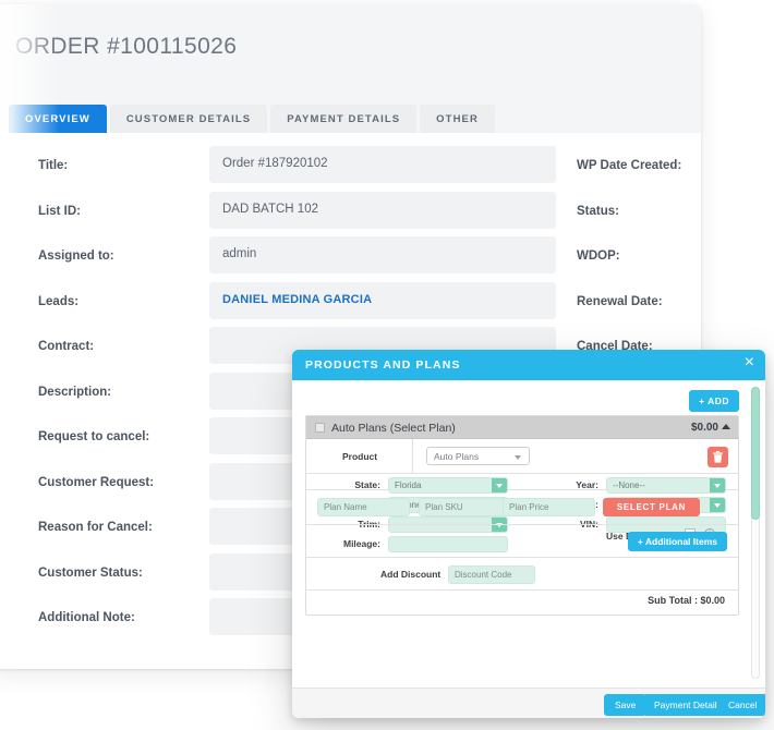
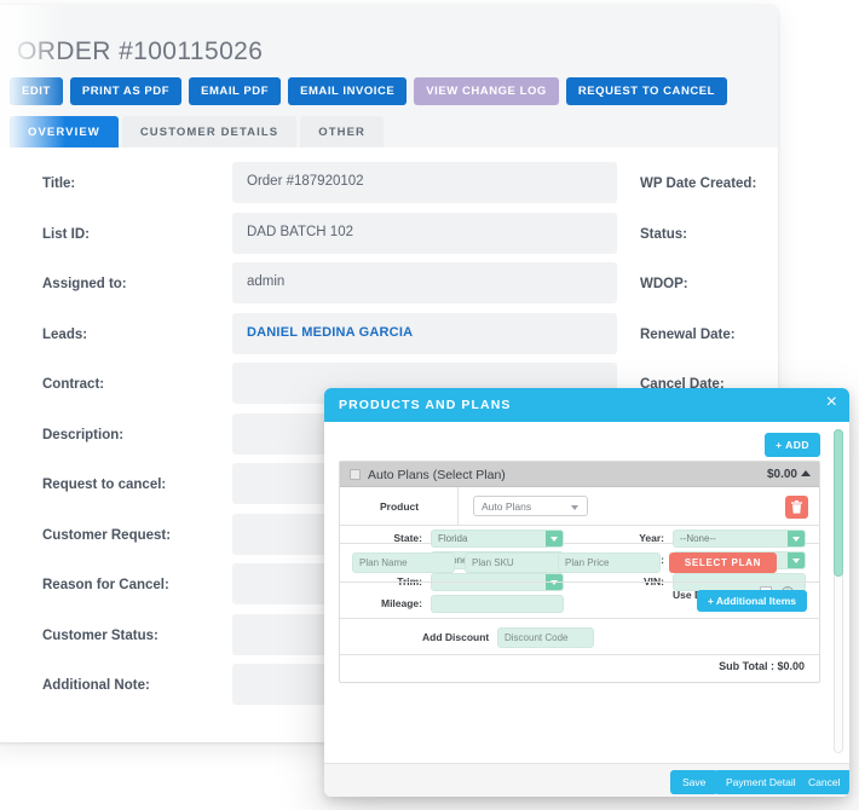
  DER #100115026
+ PRINT AS PDF
+ EMAIL PDF
+ EMAIL INVOICE
+ VIEW CHANGE LOG
+ REQUEST TO CANCEL
  CUSTOMER DETAILS
- PAYMENT DETAILS
  OTHER
  Title:
  Order #187920102
  List ID:
  DAD BATCH 102
  Assigned to:
  admin
  Leads:
  DANIEL MEDINA GARCIA
  Contract:
  Description:
  Request to cancel:
  Customer Request:
  Reason for Cancel:
  Customer Status:
  Additional Note:
  WP Date Created:
  Status:
  WDOP:
  Renewal Date:
  Cancel Date:
  PRODUCTS AND PLANS
  ×
  + ADD
  Auto Plans (Select Plan)
  $0.00
  Product
  Auto Plans
  State:
  Florida
  Year:
  --None--
  Trim:
  VIN:
  Mileage:
  Plan Name
  Plan SKU
  Plan Price
  SELECT PLAN
  + Additional Items
  Add Discount
  Discount Code
  Sub Total : $0.00
  Save
  Payment Detail
  Cancel
